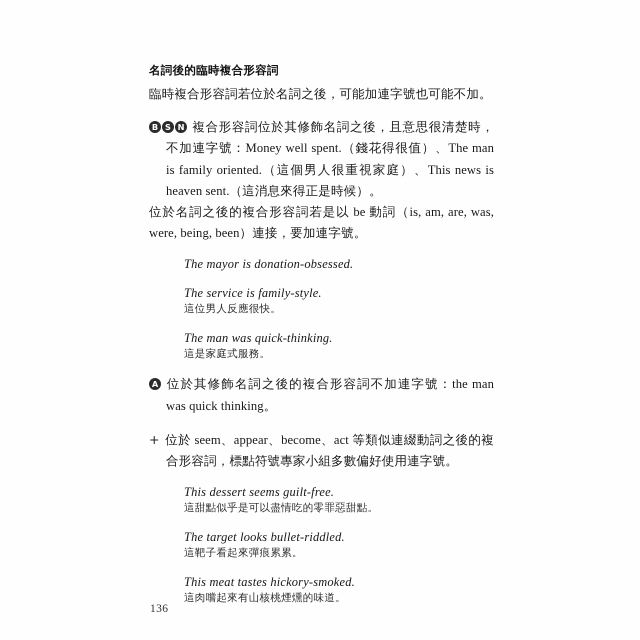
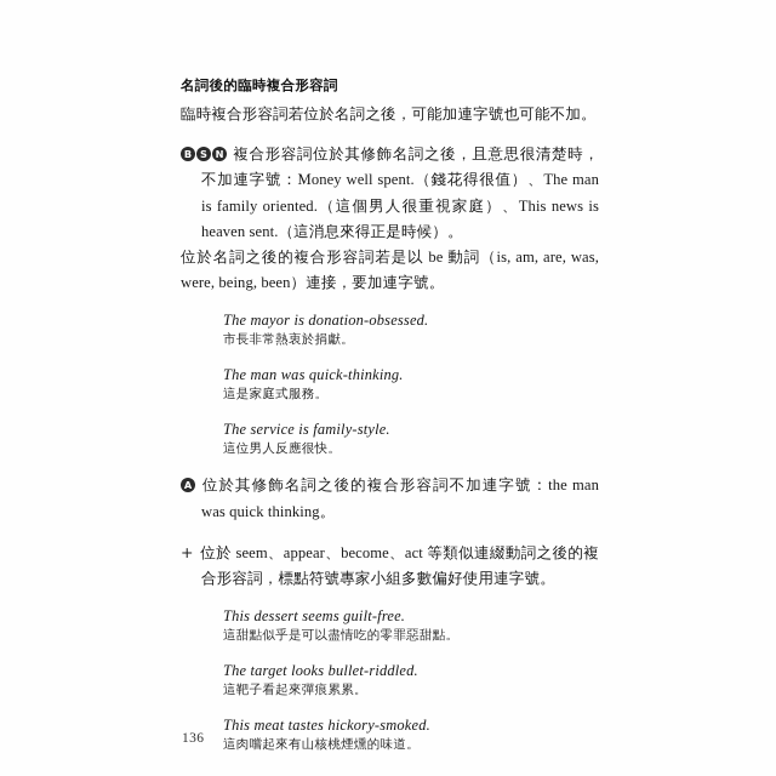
  名詞後的臨時複合形容詞
  臨時複合形容詞若位於名詞之後，可能加連字號也可能不加。
  B S N 複合形容詞位於其修飾名詞之後，且意思很清楚時，不加連字號：Money well spent.（錢花得很值）、The man is family oriented.（這個男人很重視家庭）、This news is heaven sent.（這消息來得正是時候）。
  位於名詞之後的複合形容詞若是以 be 動詞（is, am, are, was, were, being, been）連接，要加連字號。
  The mayor is donation-obsessed.
+ 市長非常熱衷於捐獻。
- The service is family-style.
+ The man was quick-thinking.
- 這位男人反應很快。
+ 這是家庭式服務。
- The man was quick-thinking.
+ The service is family-style.
- 這是家庭式服務。
+ 這位男人反應很快。
  A 位於其修飾名詞之後的複合形容詞不加連字號：the man was quick thinking。
  + 位於 seem、appear、become、act 等類似連綴動詞之後的複合形容詞，標點符號專家小組多數偏好使用連字號。
  This dessert seems guilt-free.
  這甜點似乎是可以盡情吃的零罪惡甜點。
  The target looks bullet-riddled.
  這靶子看起來彈痕累累。
  This meat tastes hickory-smoked.
  這肉嚐起來有山核桃煙燻的味道。
  136
